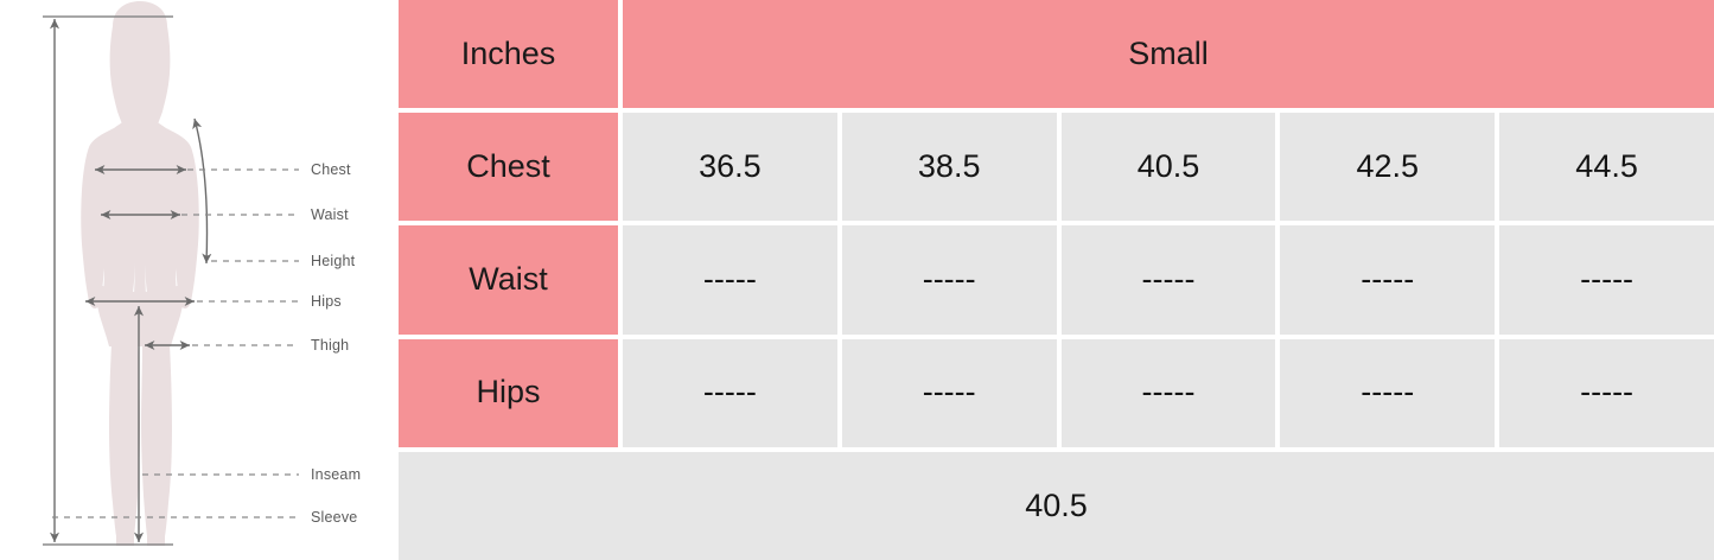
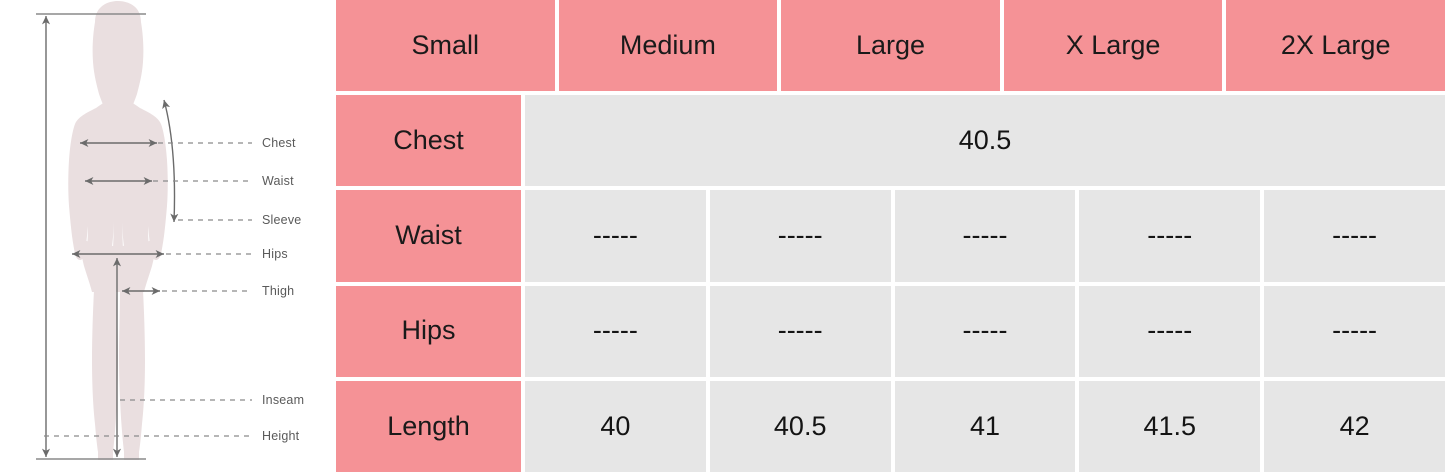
  Chest
  Waist
- Height
+ Sleeve
  Hips
  Thigh
  Inseam
- Sleeve
+ Height
- Inches
  Small
+ Medium
+ Large
+ X Large
+ 2X Large
  Chest
- 36.5
- 38.5
  40.5
- 42.5
- 44.5
  Waist
  -----
  -----
  -----
  -----
  -----
  Hips
  -----
  -----
  -----
  -----
  -----
+ Length
+ 40
  40.5
+ 41
+ 41.5
+ 42
